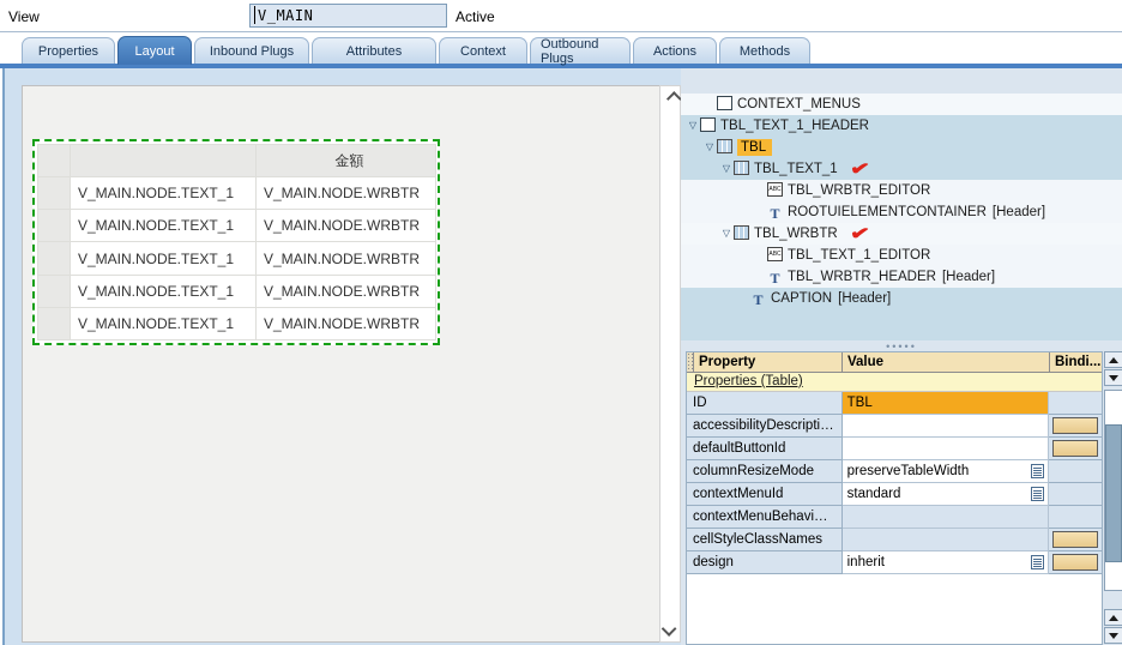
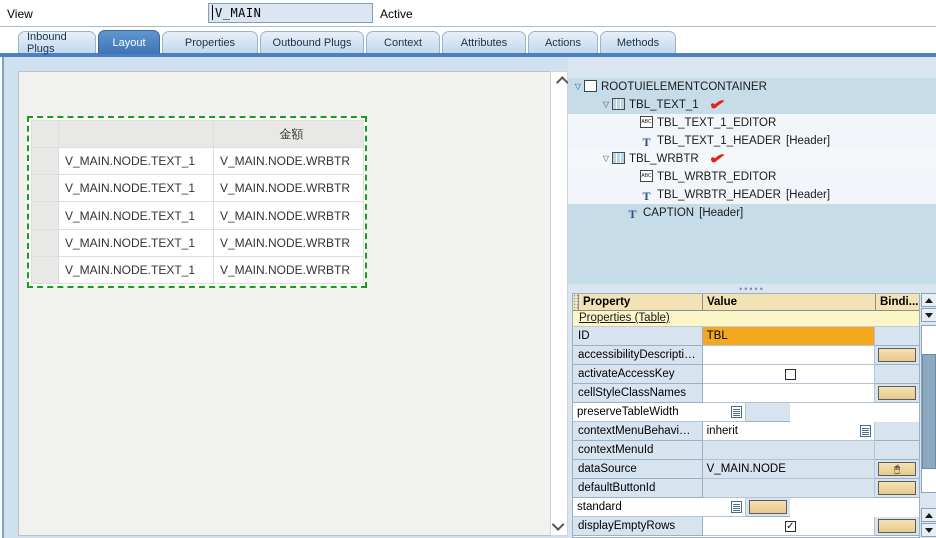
  View
  V_MAIN
  Active
- Properties
+ Inbound Plugs
  Layout
- Inbound Plugs
+ Properties
- Attributes
+ Outbound Plugs
  Context
- Outbound Plugs
+ Attributes
  Actions
  Methods
  		金額
  	V_MAIN.NODE.TEXT_1	V_MAIN.NODE.WRBTR
  	V_MAIN.NODE.TEXT_1	V_MAIN.NODE.WRBTR
  	V_MAIN.NODE.TEXT_1	V_MAIN.NODE.WRBTR
  	V_MAIN.NODE.TEXT_1	V_MAIN.NODE.WRBTR
  	V_MAIN.NODE.TEXT_1	V_MAIN.NODE.WRBTR
- CONTEXT_MENUS
- ▽ TBL_TEXT_1_HEADER
+ ▽ ROOTUIELEMENTCONTAINER
- ▽ TBL
- TBL_WRBTR_EDITOR
+ TBL_TEXT_1_EDITOR
- T ROOTUIELEMENTCONTAINER [Header]
+ T TBL_TEXT_1_HEADER [Header]
- TBL_TEXT_1_EDITOR
+ TBL_WRBTR_EDITOR
  T TBL_WRBTR_HEADER [Header]
  T CAPTION [Header]
  •••••
  Property
  Value
  Bindi...
  Properties (Table)
  ID
  TBL
  accessibilityDescripti…
+ activateAccessKey
- defaultButtonId
+ cellStyleClassNames
- columnResizeMode
  preserveTableWidth
- contextMenuId
+ contextMenuBehavi…
- standard
+ inherit
- contextMenuBehavi…
+ contextMenuId
+ dataSource
+ V_MAIN.NODE
+ 🖱
- cellStyleClassNames
+ defaultButtonId
- design
- inherit
+ standard
+ displayEmptyRows
+ ✓
